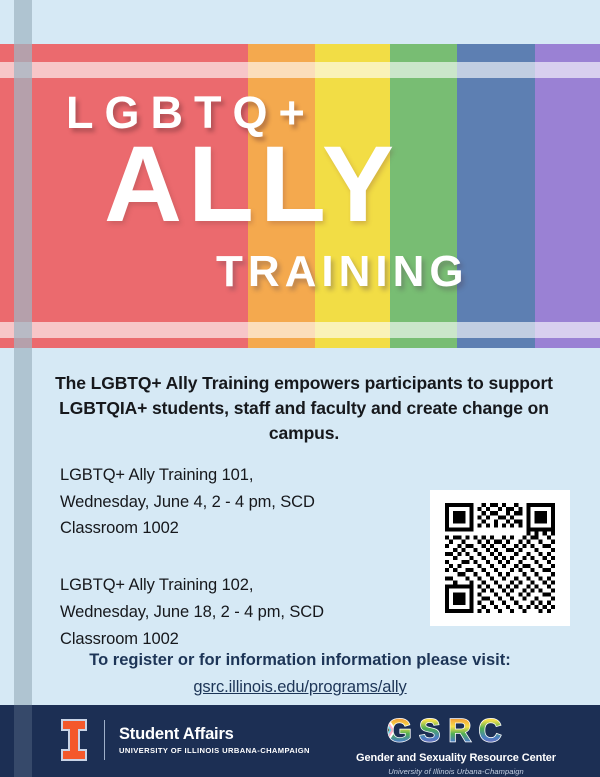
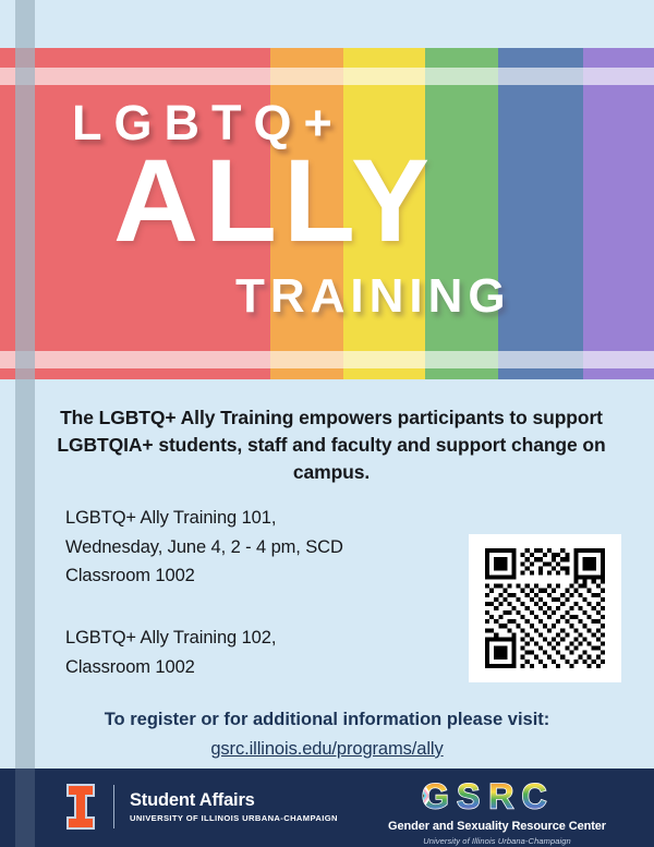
  LGBTQ+
  ALLY
  TRAINING
- The LGBTQ+ Ally Training empowers participants to support LGBTQIA+ students, staff and faculty and create change on campus.
+ The LGBTQ+ Ally Training empowers participants to support LGBTQIA+ students, staff and faculty and support change on campus.
  LGBTQ+ Ally Training 101,
  Wednesday, June 4, 2 - 4 pm, SCD
  Classroom 1002
  LGBTQ+ Ally Training 102,
- Wednesday, June 18, 2 - 4 pm, SCD
  Classroom 1002
- To register or for information information please visit:
+ To register or for additional information please visit:
  gsrc.illinois.edu/programs/ally
  Student Affairs
  UNIVERSITY OF ILLINOIS URBANA-CHAMPAIGN
  G
  S
  R
  C
  Gender and Sexuality Resource Center
  University of Illinois Urbana-Champaign
